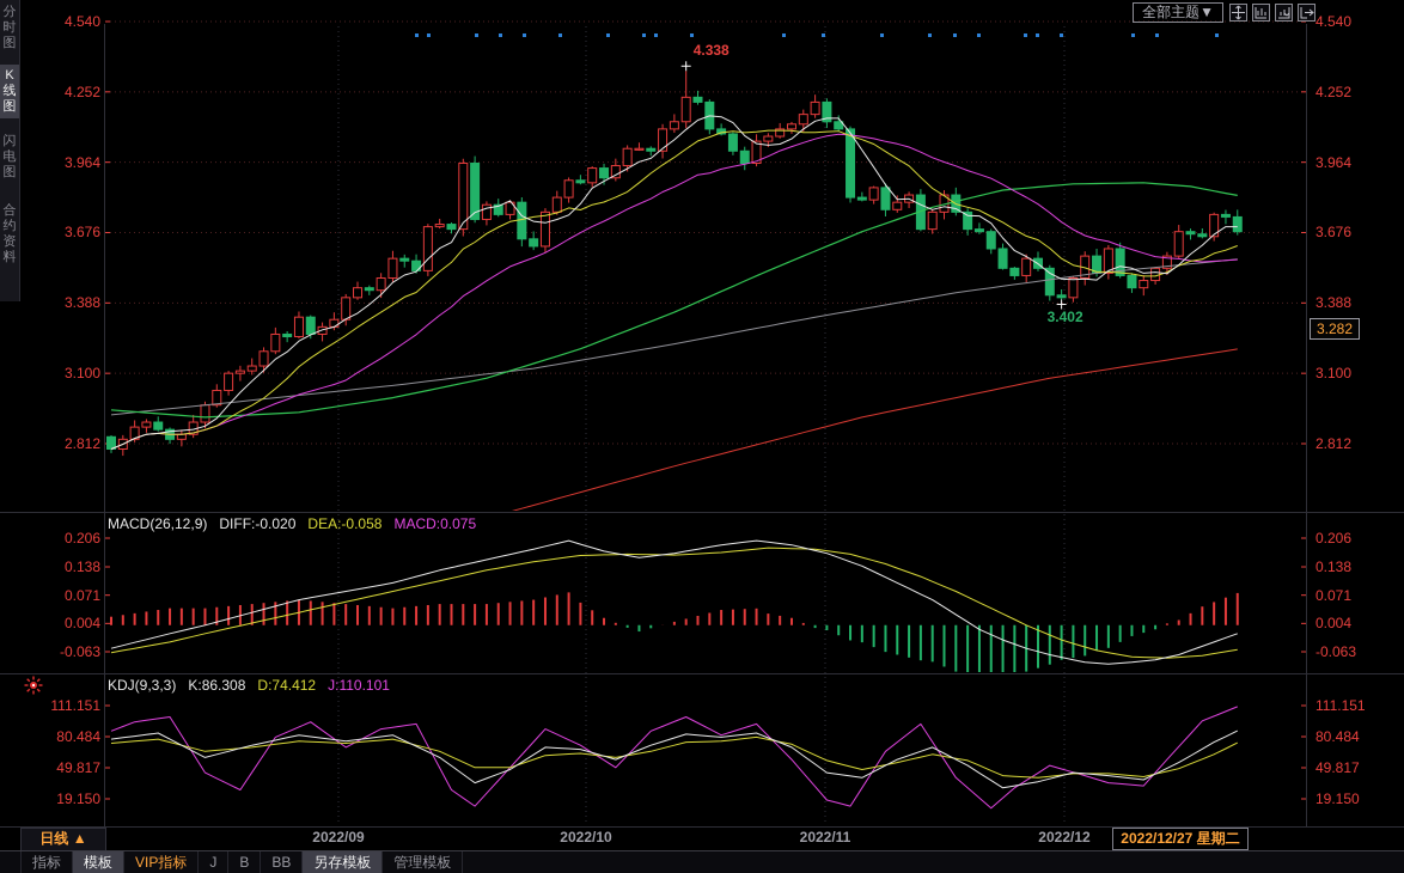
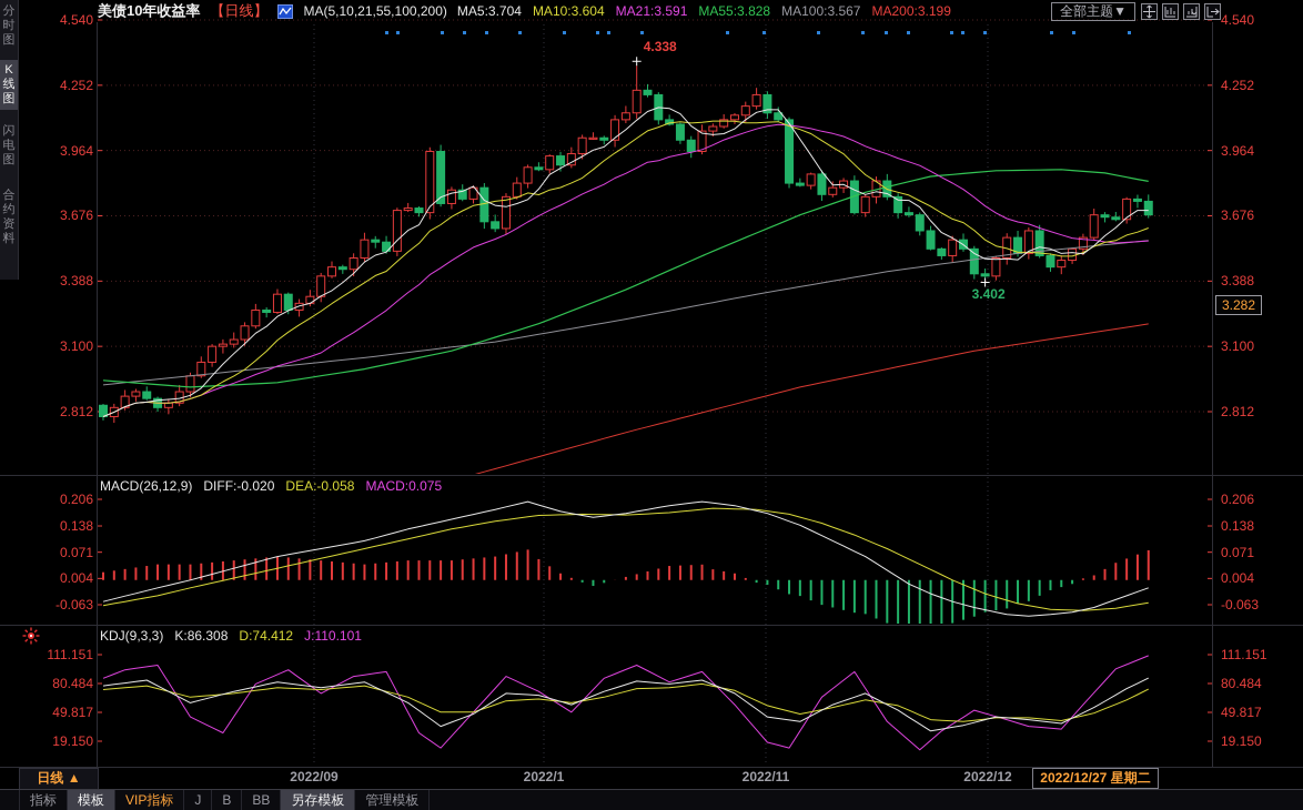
+ 美债10年收益率
+ 【日线】
+ MA(5,10,21,55,100,200)
+ MA5:3.704 MA10:3.604 MA21:3.591 MA55:3.828 MA100:3.567 MA200:3.199
  全部主题▼
  分时图
  K线图
  闪电图
  合约资料
  4.540
  4.540
  4.252
  4.252
  3.964
  3.964
  3.676
  3.676
  3.388
  3.388
  3.100
  3.100
  2.812
  2.812
  0.206
  0.206
  0.138
  0.138
  0.071
  0.071
  0.004
  0.004
  -0.063
  -0.063
  111.151
  111.151
  80.484
  80.484
  49.817
  49.817
  19.150
  19.150
  3.282
  4.338
  3.402
  MACD(26,12,9)
  DIFF:-0.020
  DEA:-0.058
  MACD:0.075
  KDJ(9,3,3)
  K:86.308
  D:74.412
  J:110.101
  日线 ▲
  2022/09
- 2022/10
+ 2022/1
  2022/11
  2022/12
  2022/12/27 星期二
  指标
  模板
  VIP指标
  J
  B
  BB
  另存模板
  管理模板
